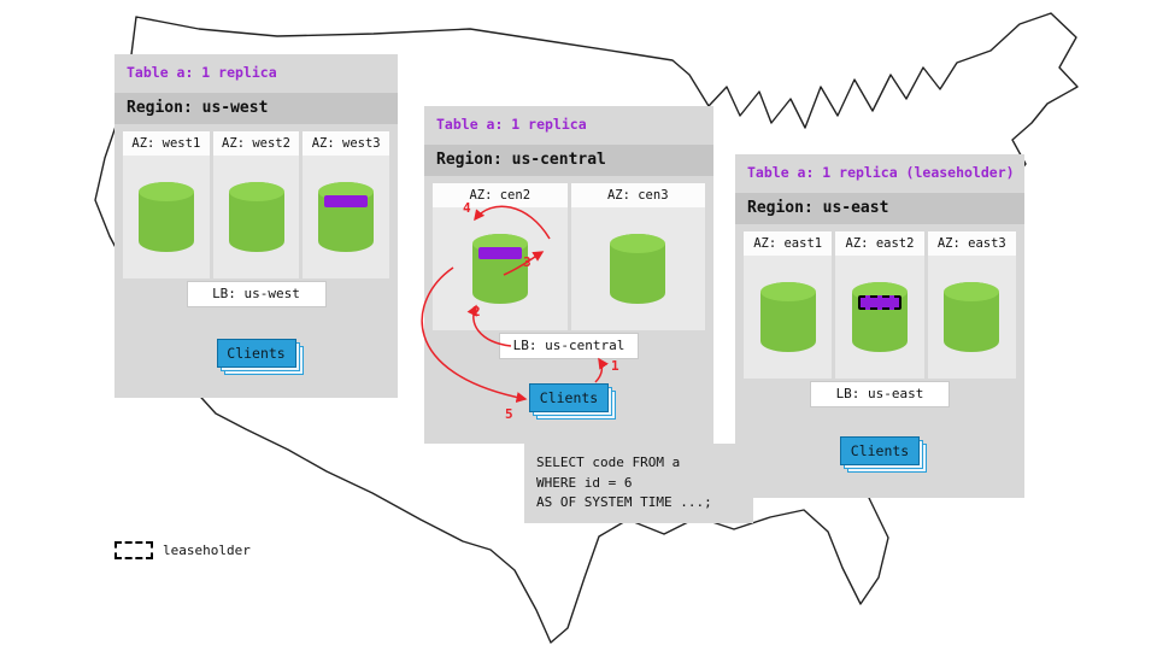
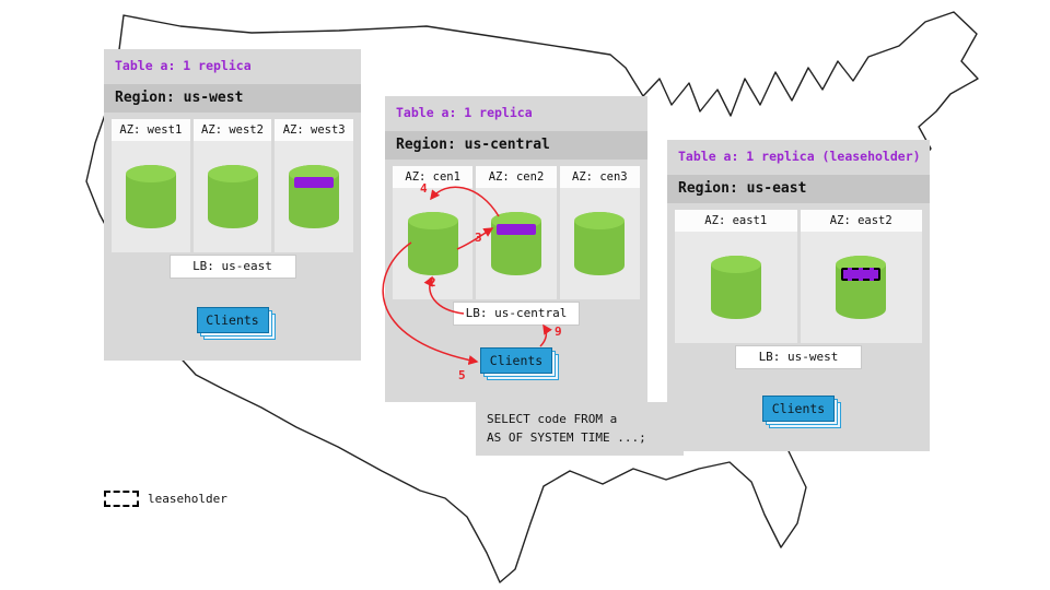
  Table a: 1 replica
  Region: us-west
  AZ: west1
  AZ: west2
  AZ: west3
- LB: us-west
+ LB: us-east
  Clients
  Table a: 1 replica
  Region: us-central
+ AZ: cen1
  AZ: cen2
  AZ: cen3
  LB: us-central
  Clients
  Table a: 1 replica (leaseholder)
  Region: us-east
  AZ: east1
  AZ: east2
- AZ: east3
- LB: us-east
+ LB: us-west
  Clients
  SELECT code FROM a
- WHERE id = 6
  AS OF SYSTEM TIME ...;
  leaseholder
- 1
+ 9
  2
  3
  4
  5
